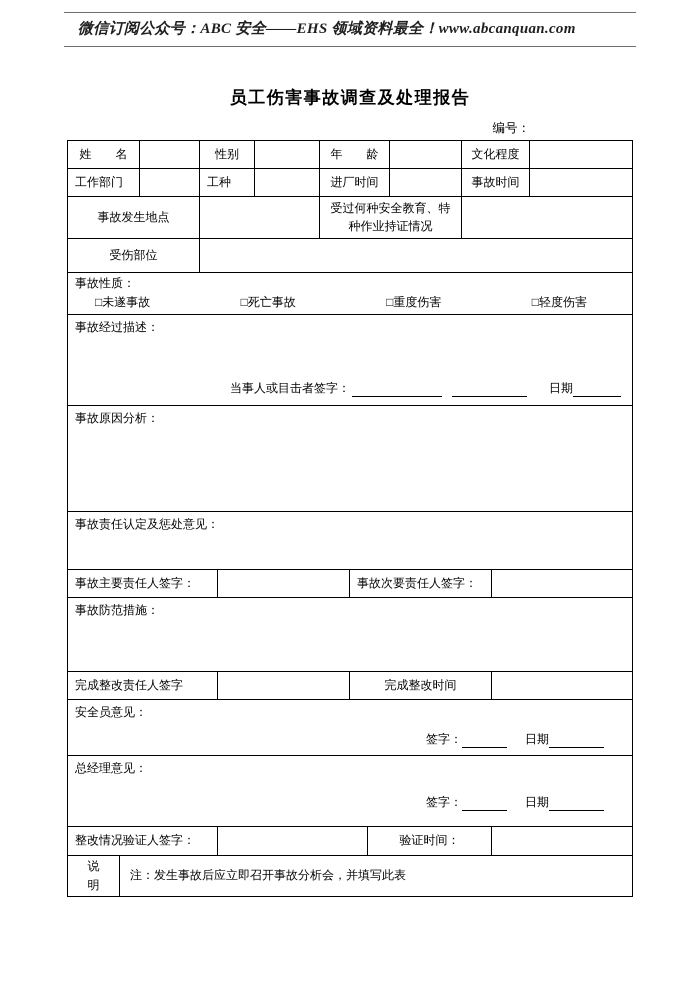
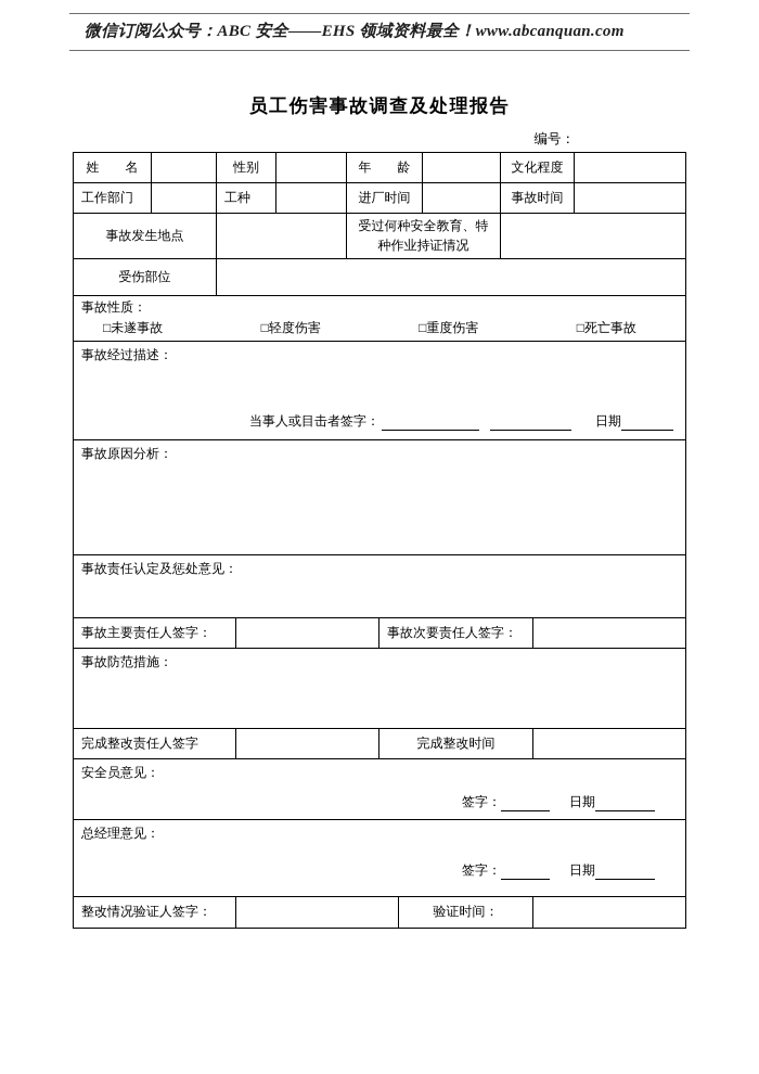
  微信订阅公众号：ABC 安全——EHS 领域资料最全！www.abcanquan.com
  员工伤害事故调查及处理报告
  编号：
  姓 名
  性别
  年 龄
  文化程度
  工作部门
  工种
  进厂时间
  事故时间
  事故发生地点
  受过何种安全教育、特种作业持证情况
  受伤部位
  事故性质：
  □未遂事故
- □死亡事故
+ □轻度伤害
  □重度伤害
- □轻度伤害
+ □死亡事故
  事故经过描述：
  当事人或目击者签字：
  日期
  事故原因分析：
  事故责任认定及惩处意见：
  事故主要责任人签字：
  事故次要责任人签字：
  事故防范措施：
  完成整改责任人签字
  完成整改时间
  安全员意见：
  签字：
  日期
  总经理意见：
  签字：
  日期
  整改情况验证人签字：
  验证时间：
- 说明
- 注：发生事故后应立即召开事故分析会，并填写此表
